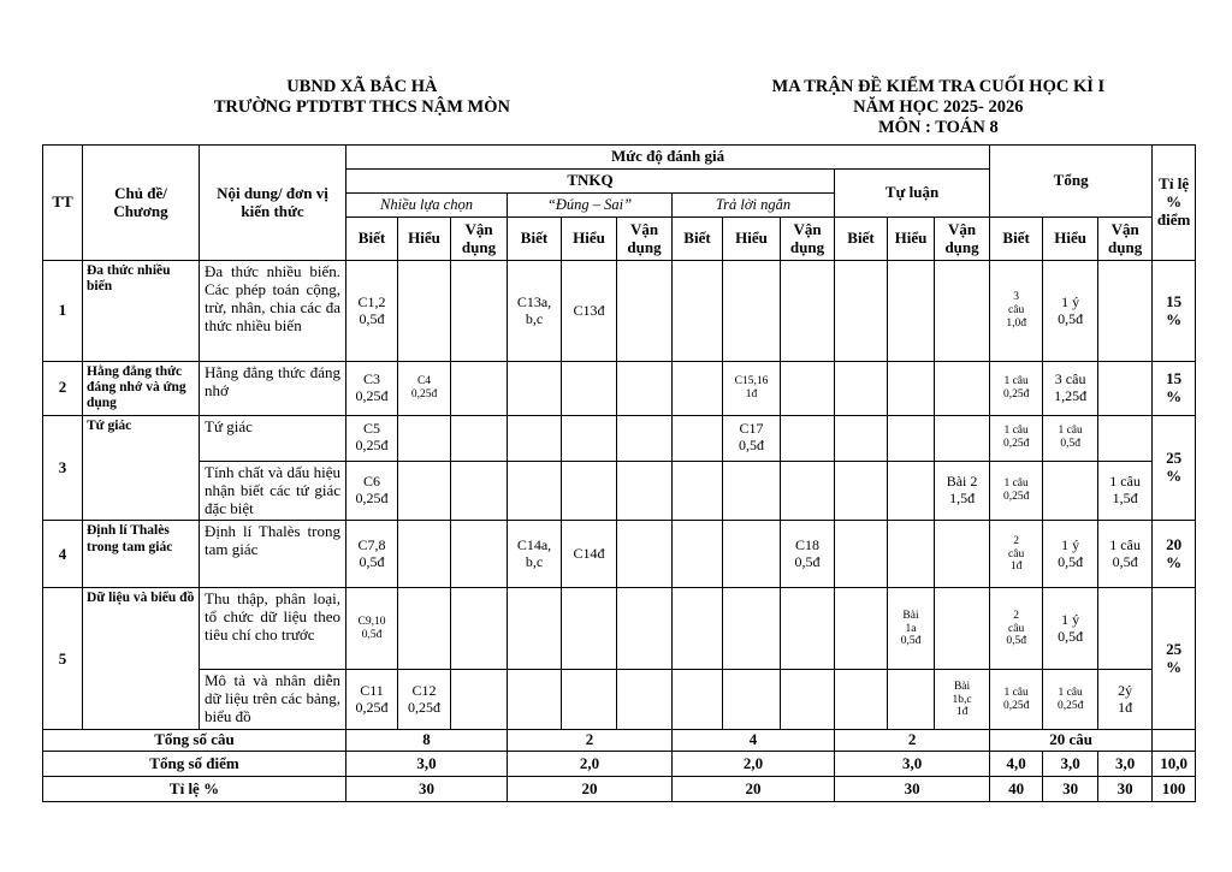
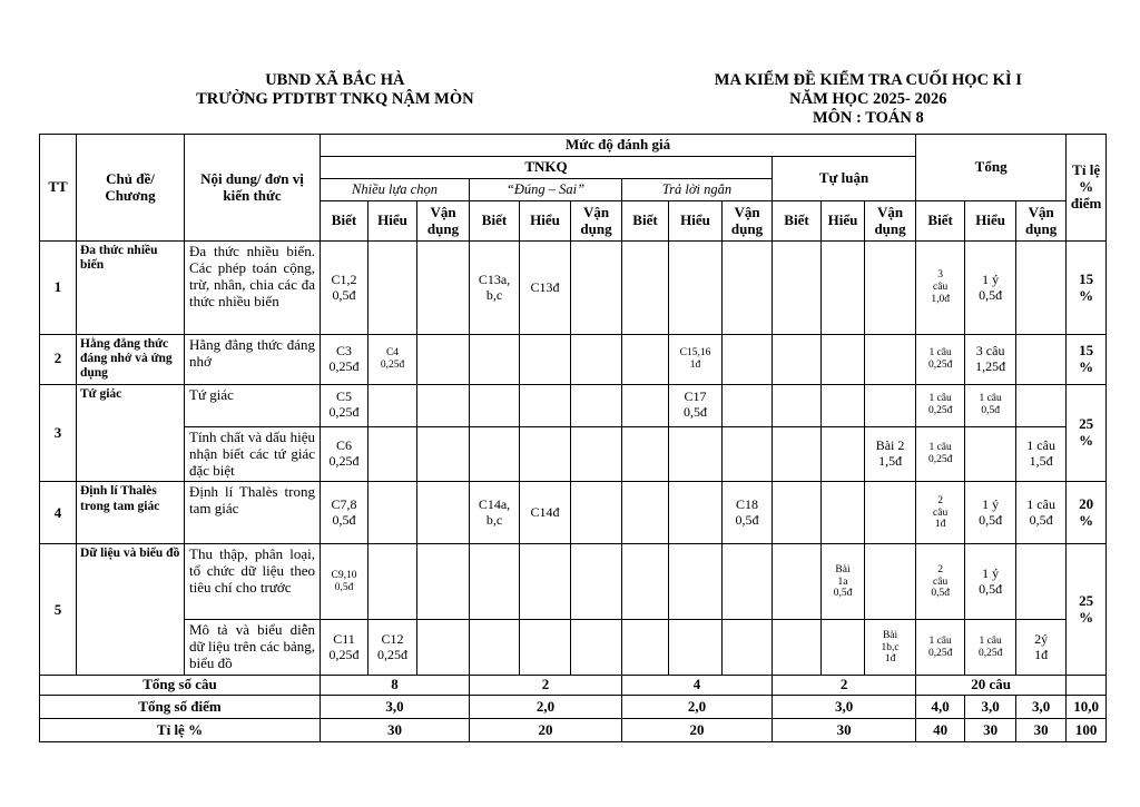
  UBND XÃ BẮC HÀ
- TRƯỜNG PTDTBT THCS NẬM MÒN
+ TRƯỜNG PTDTBT TNKQ NẬM MÒN
- MA TRẬN ĐỀ KIỂM TRA CUỐI HỌC KÌ I
+ MA KIỂM ĐỀ KIỂM TRA CUỐI HỌC KÌ I
  NĂM HỌC 2025- 2026
  MÔN : TOÁN 8
  TT	Chủ đề/ Chương	Nội dung/ đơn vị kiến thức	Mức độ đánh giá	Tổng	Tỉ lệ % điểm
  TNKQ	Tự luận
  Nhiều lựa chọn	“Đúng – Sai”	Trả lời ngắn
  Biết	Hiểu	Vận dụng	Biết	Hiểu	Vận dụng	Biết	Hiểu	Vận dụng	Biết	Hiểu	Vận dụng	Biết	Hiểu	Vận dụng
  1	Đa thức nhiều biến	Đa thức nhiều biến. Các phép toán cộng, trừ, nhân, chia các đa thức nhiều biến	C1,2 0,5đ			C13a, b,c	C13đ								3 câu 1,0đ	1 ý 0,5đ		15 %
  2	Hằng đẳng thức đáng nhớ và ứng dụng	Hằng đẳng thức đáng nhớ	C3 0,25đ	C4 0,25đ						C15,16 1đ					1 câu 0,25đ	3 câu 1,25đ		15 %
  3	Tứ giác	Tứ giác	C5 0,25đ							C17 0,5đ					1 câu 0,25đ	1 câu 0,5đ		25 %
  Tính chất và dấu hiệu nhận biết các tứ giác đặc biệt	C6 0,25đ											Bài 2 1,5đ	1 câu 0,25đ		1 câu 1,5đ
  4	Định lí Thalès trong tam giác	Định lí Thalès trong tam giác	C7,8 0,5đ			C14a, b,c	C14đ				C18 0,5đ				2 câu 1đ	1 ý 0,5đ	1 câu 0,5đ	20 %
  5	Dữ liệu và biểu đồ	Thu thập, phân loại, tổ chức dữ liệu theo tiêu chí cho trước	C9,10 0,5đ										Bài 1a 0,5đ		2 câu 0,5đ	1 ý 0,5đ		25 %
- Mô tả và nhân diễn dữ liệu trên các bảng, biểu đồ	C11 0,25đ	C12 0,25đ										Bài 1b,c 1đ	1 câu 0,25đ	1 câu 0,25đ	2ý 1đ
+ Mô tả và biểu diễn dữ liệu trên các bảng, biểu đồ	C11 0,25đ	C12 0,25đ										Bài 1b,c 1đ	1 câu 0,25đ	1 câu 0,25đ	2ý 1đ
  Tổng số câu	8	2	4	2	20 câu
  Tổng số điểm	3,0	2,0	2,0	3,0	4,0	3,0	3,0	10,0
  Tỉ lệ %	30	20	20	30	40	30	30	100
